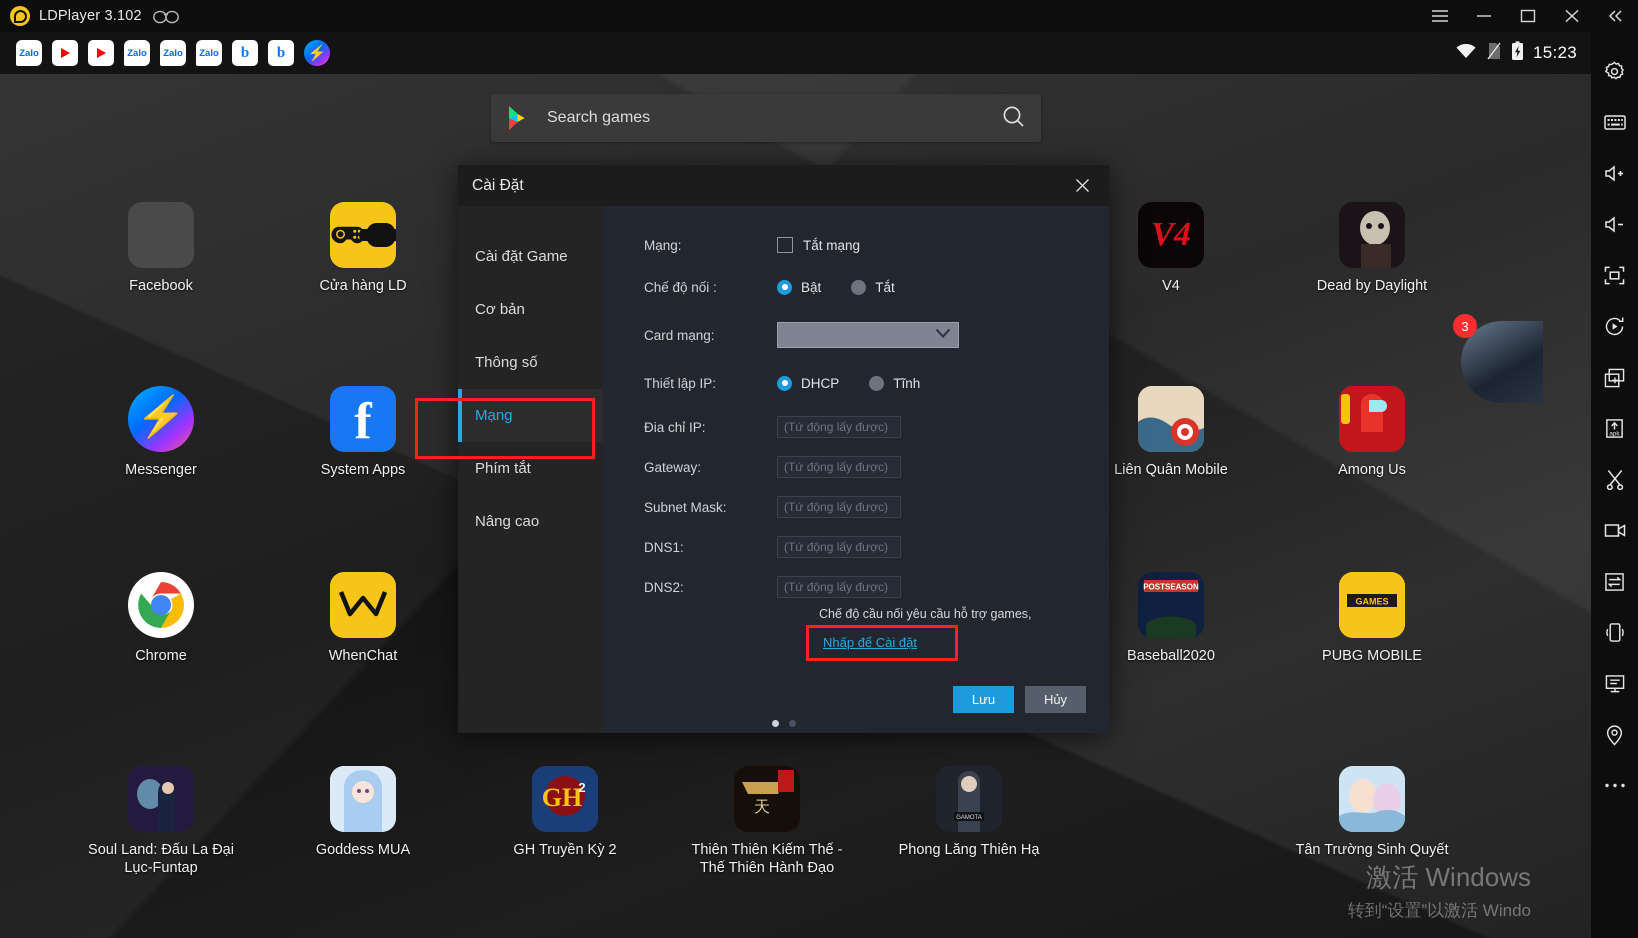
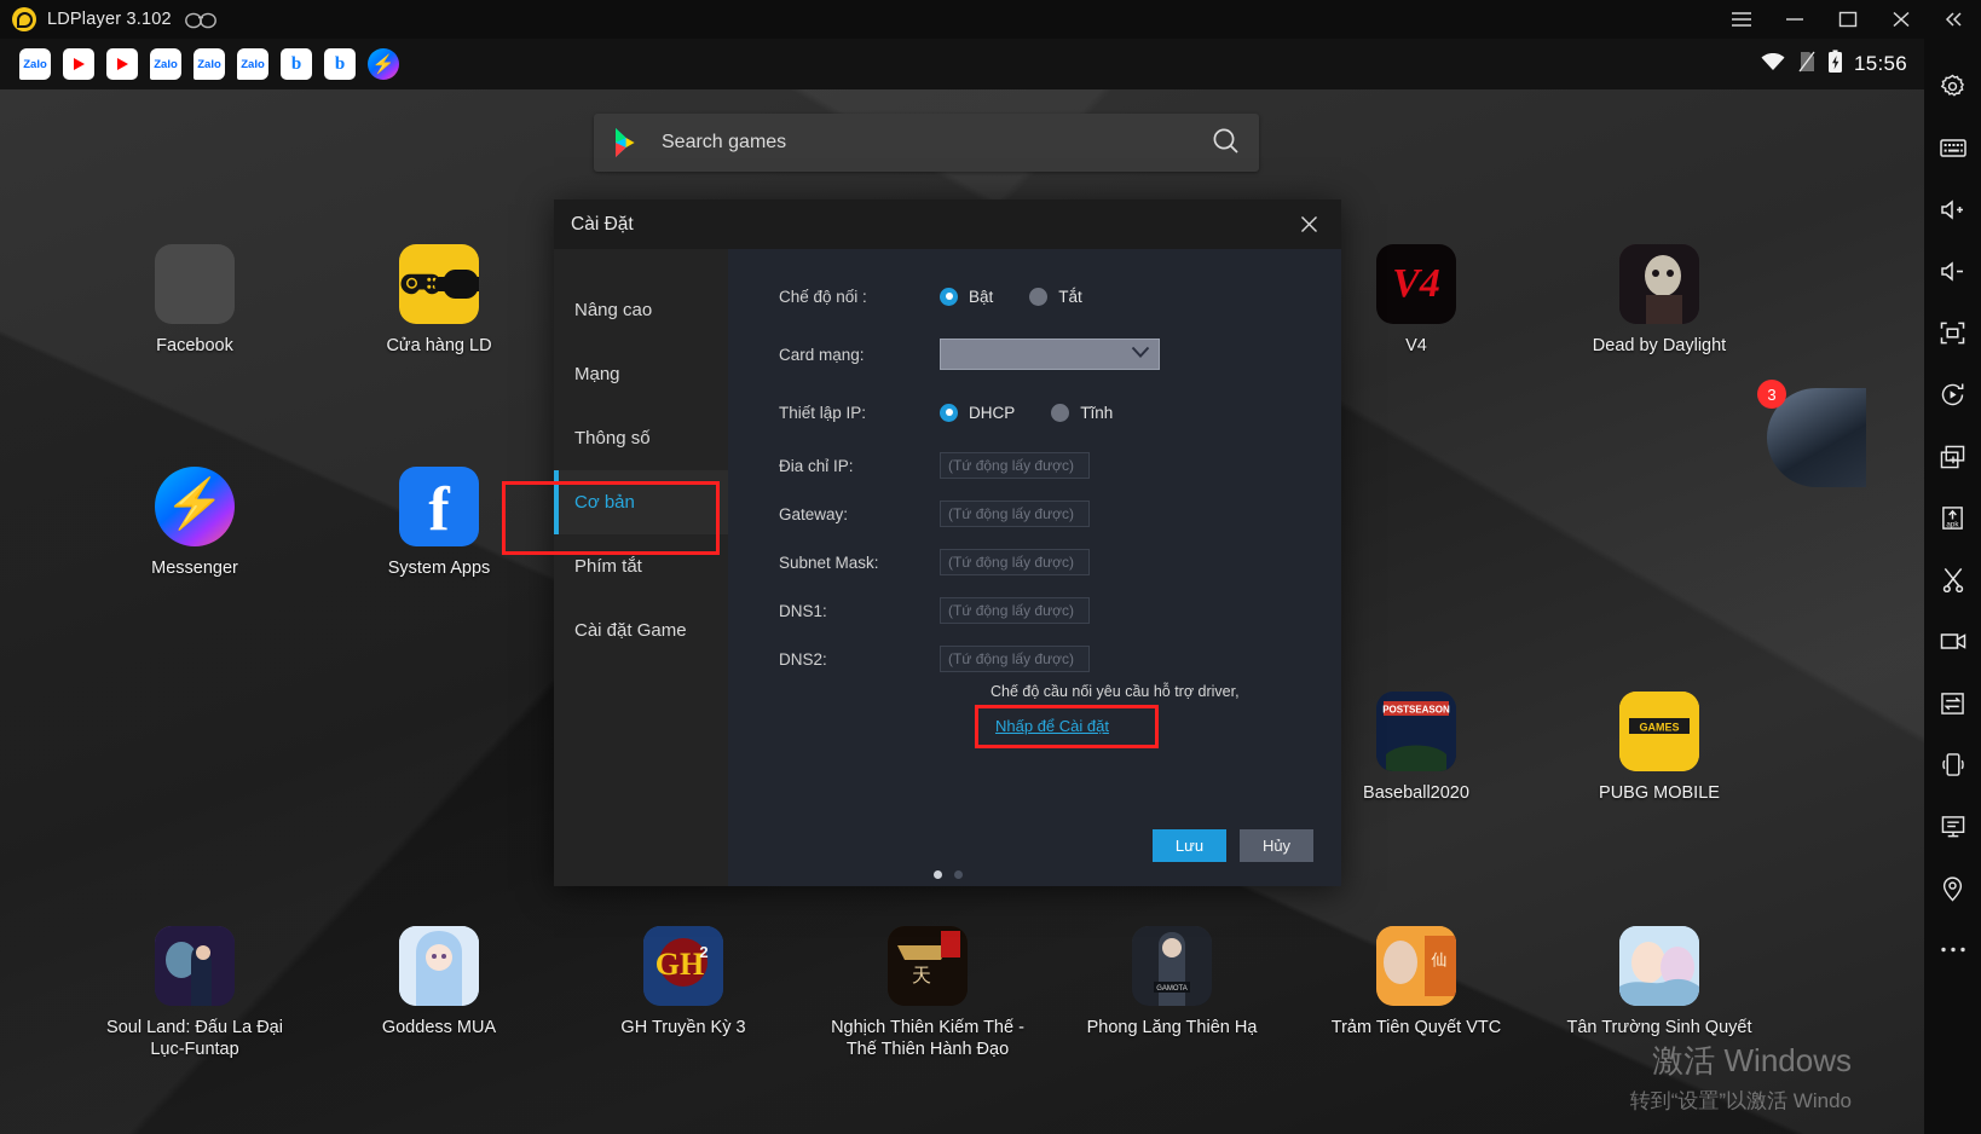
  LDPlayer 3.102
  Zalo
  Zalo
  Zalo
  Zalo
  b
  b
  ⚡
- 15:23
+ 15:56
  Search games
  Facebook
  Cửa hàng LD
  V4
  V4
  Dead by Daylight
  ⚡
  Messenger
  f
  System Apps
- Liên Quân Mobile
- Among Us
- Chrome
- WhenChat
  POSTSEASON
  Baseball2020
  GAMES
  PUBG MOBILE
  Soul Land: Đấu La Đại Lục-Funtap
  Goddess MUA
  GH
  2
- GH Truyền Kỳ 2
+ GH Truyền Kỳ 3
  天
- Thiên Thiên Kiếm Thế - Thế Thiên Hành Đạo
+ Nghịch Thiên Kiếm Thế - Thế Thiên Hành Đạo
  Phong Lăng Thiên Hạ
+ 仙
+ Trảm Tiên Quyết VTC
  Tân Trường Sinh Quyết
  3
  激活 Windows
  转到“设置”以激活 Windo
  Cài Đặt
- Cài đặt Game
+ Nâng cao
- Cơ bản
+ Mạng
  Thông số
- Mạng
+ Cơ bản
  Phím tắt
- Nâng cao
+ Cài đặt Game
- Mạng:
- Tắt mạng
  Chế độ nối :
  Bật
  Tắt
  Card mạng:
  Thiết lập IP:
  DHCP
  Tĩnh
  Đia chỉ IP:
  (Tứ động lấy được)
  Gateway:
  (Tứ động lấy được)
  Subnet Mask:
  (Tứ động lấy được)
  DNS1:
  (Tứ động lấy được)
  DNS2:
  (Tứ động lấy được)
- Chế độ cầu nối yêu cầu hỗ trợ games,
+ Chế độ cầu nối yêu cầu hỗ trợ driver,
  Nhấp để Cài đặt
  Lưu
  Hủy
